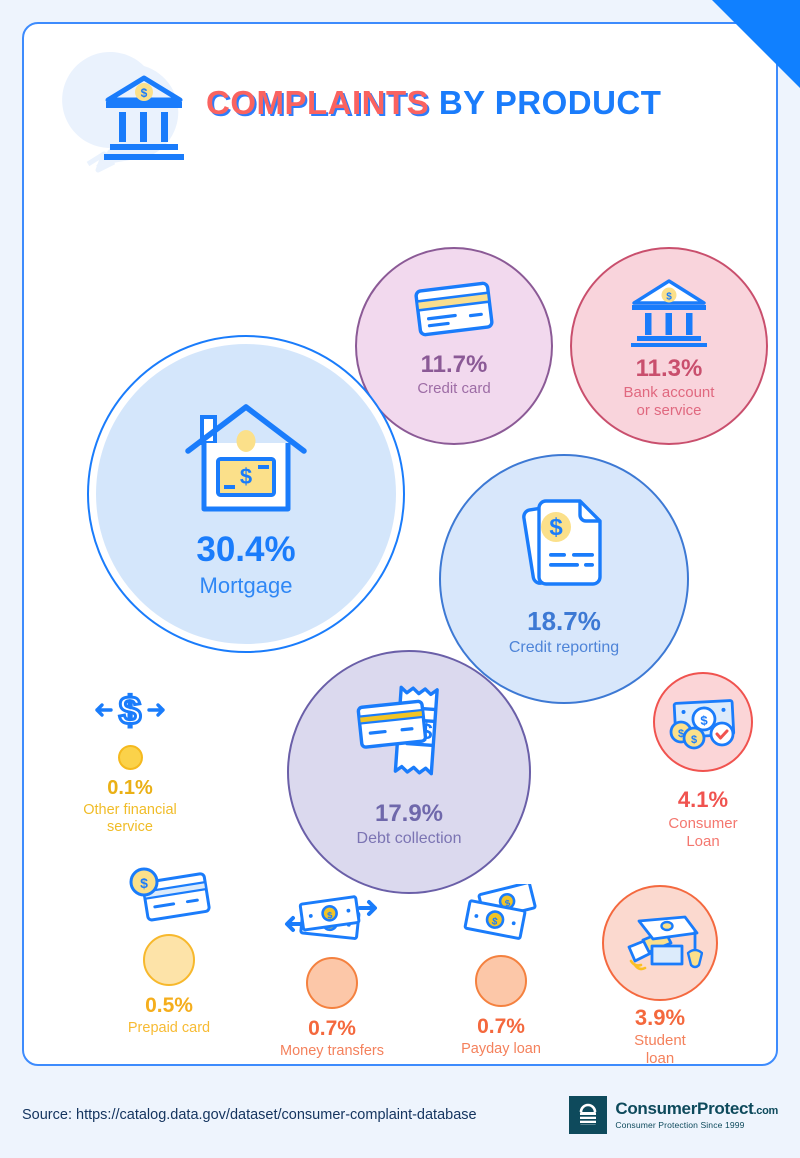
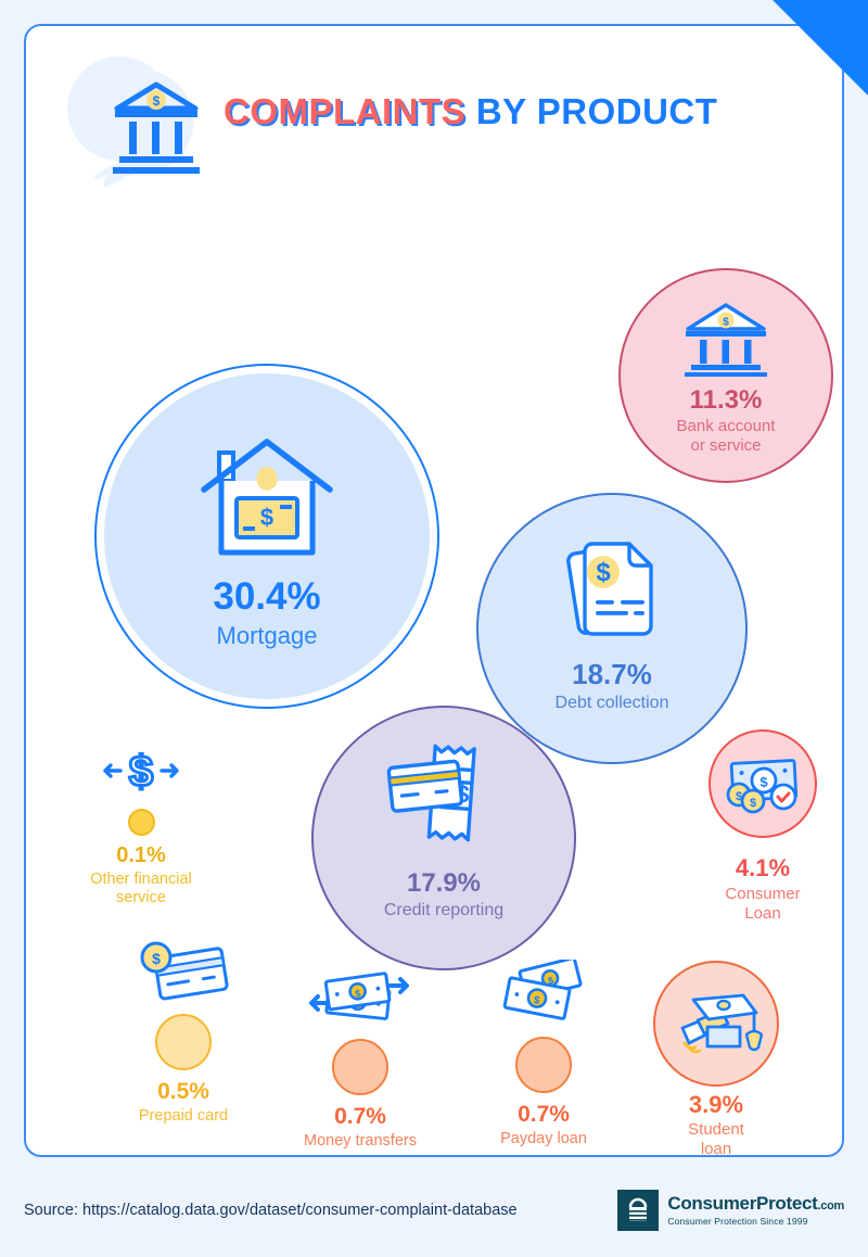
  $
  COMPLAINTS BY PRODUCT
- 11.7%
- Credit card
  $
  11.3%
  Bank account
  or service
  $
  18.7%
- Credit reporting
+ Debt collection
  $
  30.4%
  Mortgage
  17.9%
- Debt collection
+ Credit reporting
  $
  $
  4.1%
  Consumer
  Loan
  3.9%
  Student
  loan
  $
  0.1%
  Other financial
  service
  $
  0.5%
  Prepaid card
  0.7%
  Money transfers
  0.7%
  Payday loan
  Source: https://catalog.data.gov/dataset/consumer-complaint-database
  ConsumerProtect.com
  Consumer Protection Since 1999
